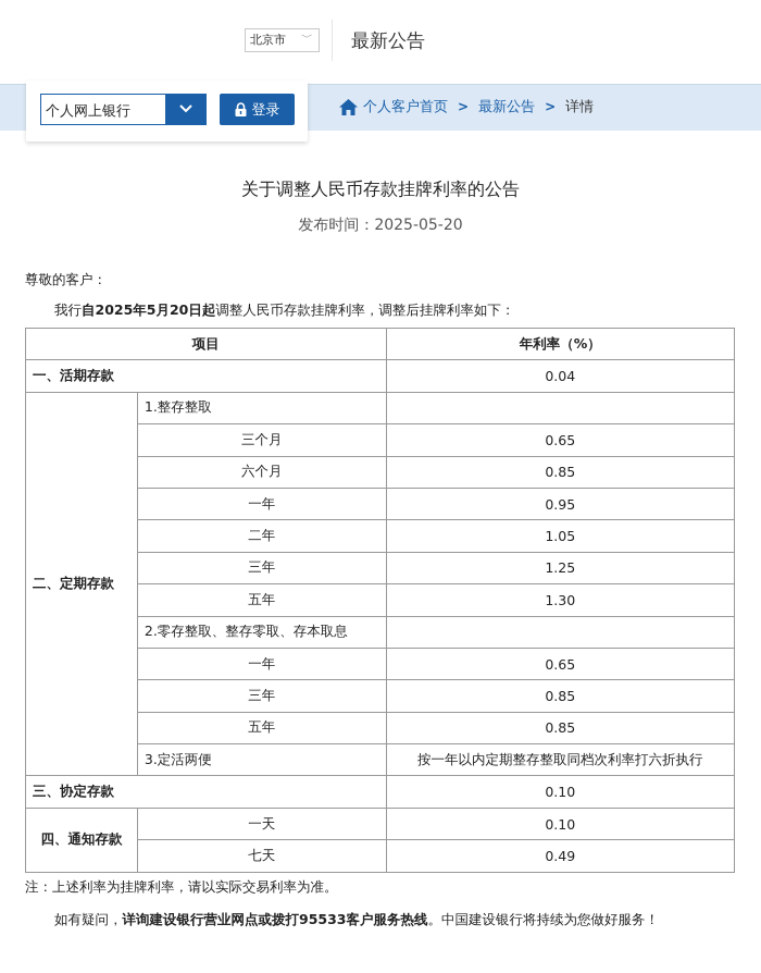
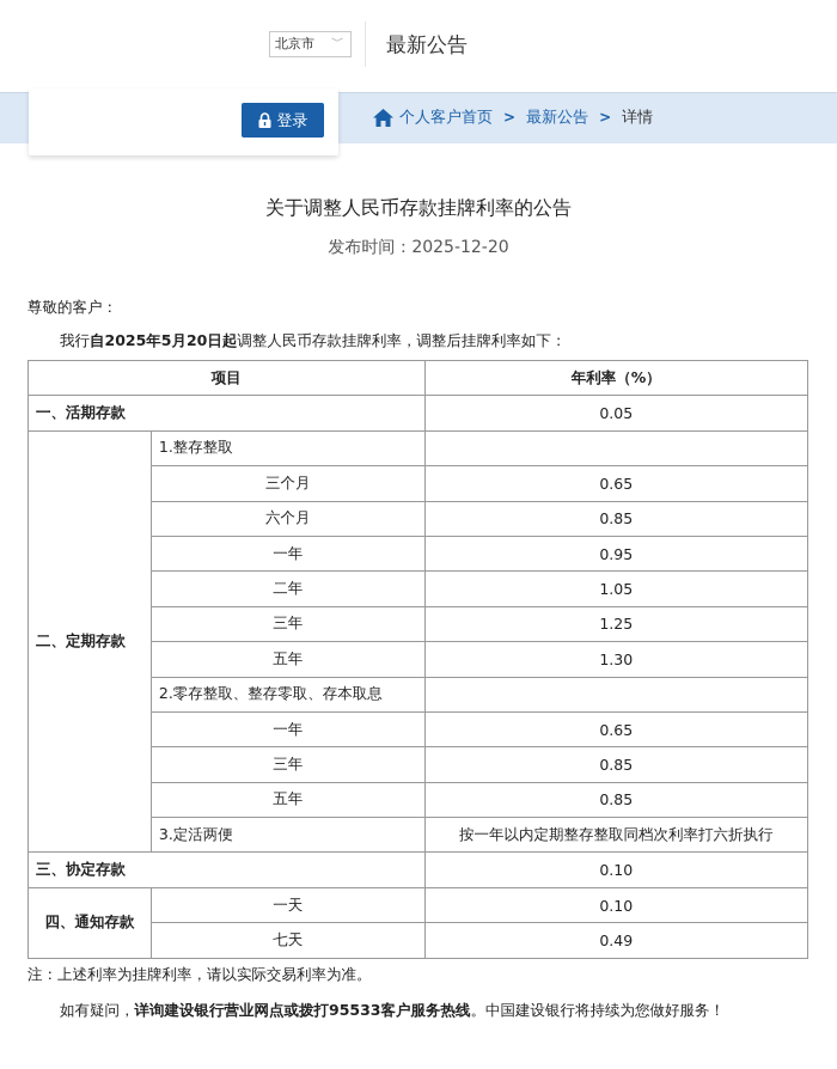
  北京市
  ﹀
  最新公告
- 个人网上银行
  登录
  个人客户首页
  >
  最新公告
  >
  详情
  关于调整人民币存款挂牌利率的公告
- 发布时间：2025-05-20
+ 发布时间：2025-12-20
  尊敬的客户：
  我行自2025年5月20日起调整人民币存款挂牌利率，调整后挂牌利率如下：
  项目	年利率（%）
- 一、活期存款	0.04
+ 一、活期存款	0.05
  二、定期存款	1.整存整取
  三个月	0.65
  六个月	0.85
  一年	0.95
  二年	1.05
  三年	1.25
  五年	1.30
  2.零存整取、整存零取、存本取息
  一年	0.65
  三年	0.85
  五年	0.85
  3.定活两便	按一年以内定期整存整取同档次利率打六折执行
  三、协定存款	0.10
  四、通知存款	一天	0.10
  七天	0.49
  注：上述利率为挂牌利率，请以实际交易利率为准。
  如有疑问，详询建设银行营业网点或拨打95533客户服务热线。中国建设银行将持续为您做好服务！
